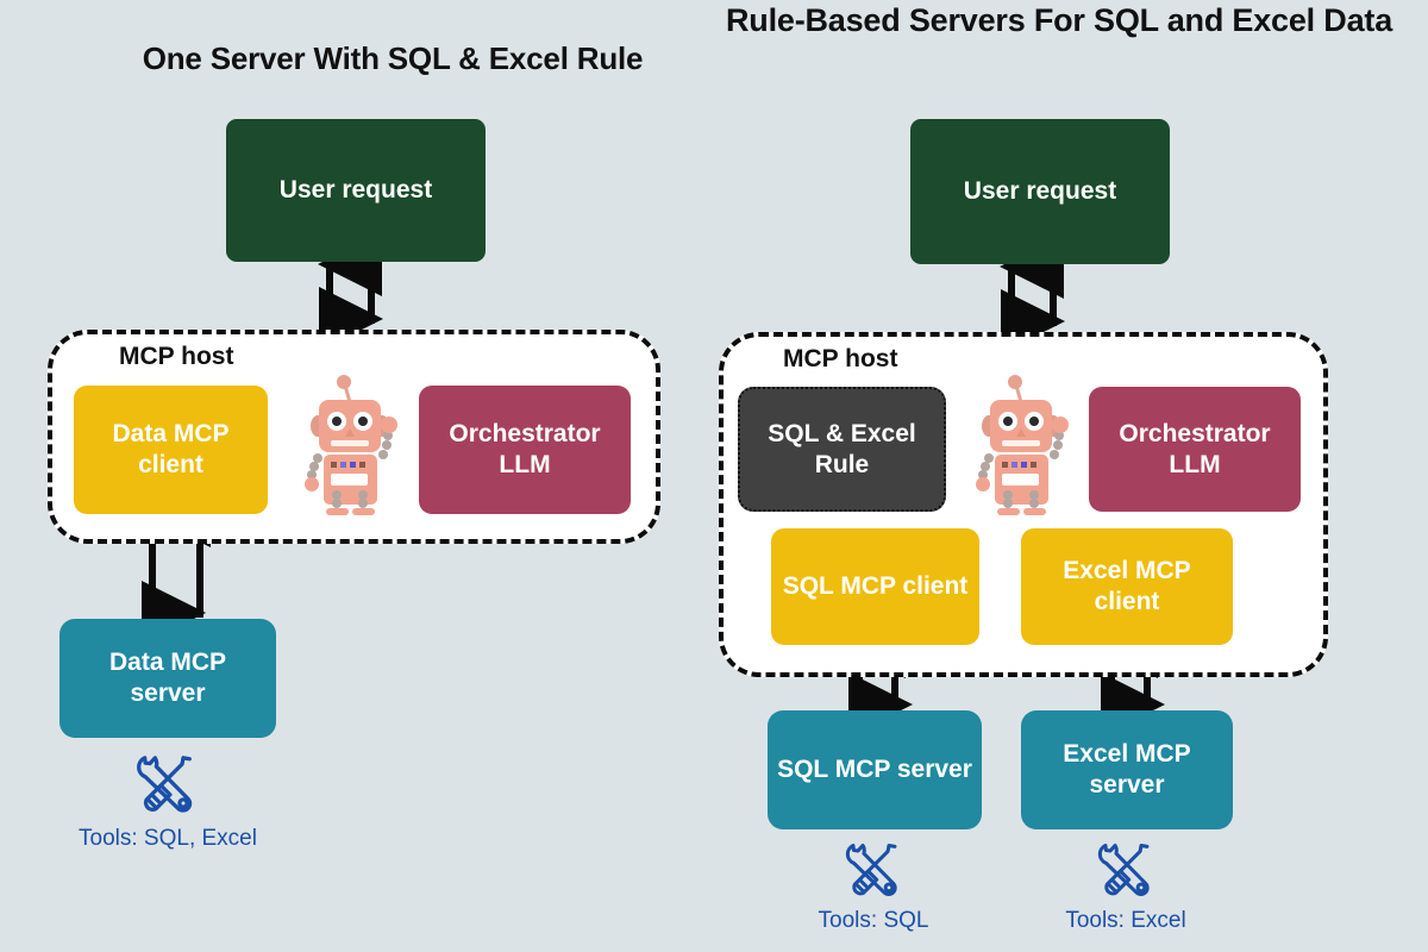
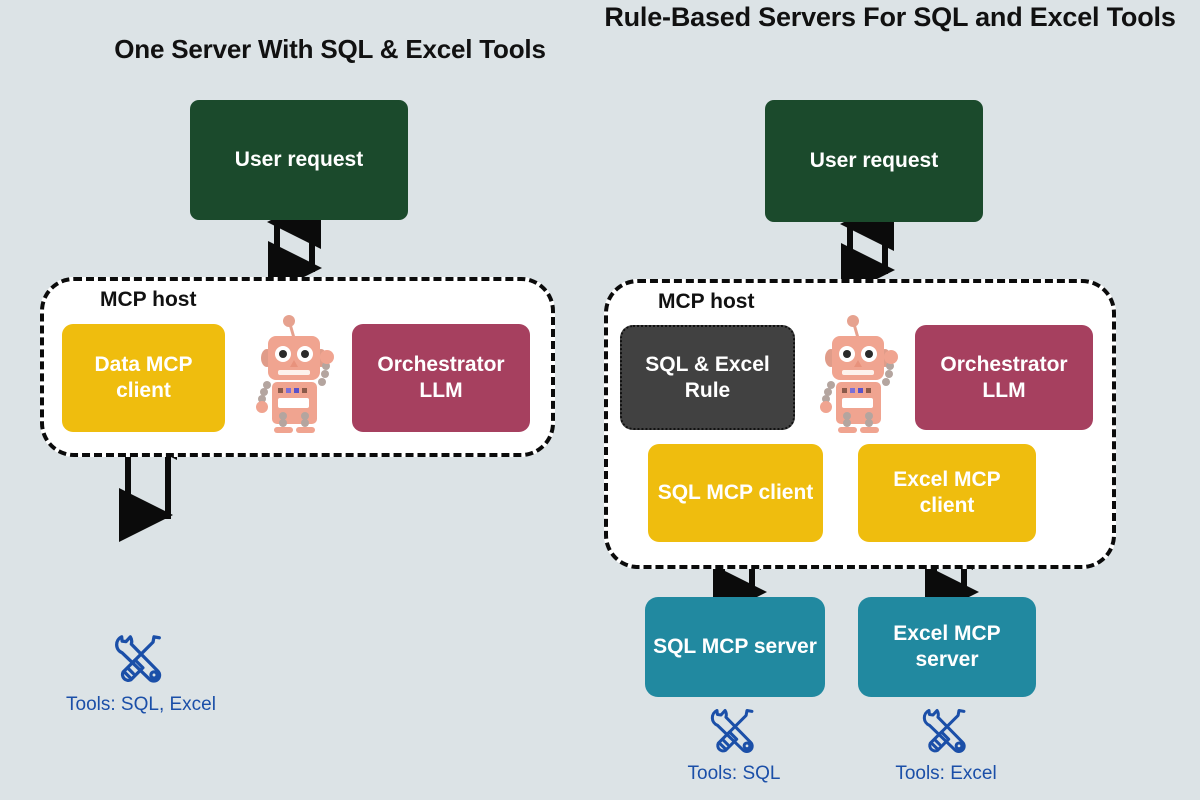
- One Server With SQL & Excel Rule
+ One Server With SQL & Excel Tools
- Rule-Based Servers For SQL and Excel Data
+ Rule-Based Servers For SQL and Excel Tools
  User request
  MCP host
  Data MCP client
  Orchestrator LLM
- Data MCP server
  Tools: SQL, Excel
  User request
  MCP host
  SQL & Excel Rule
  Orchestrator LLM
  SQL MCP client
  Excel MCP client
  SQL MCP server
  Excel MCP server
  Tools: SQL
  Tools: Excel
